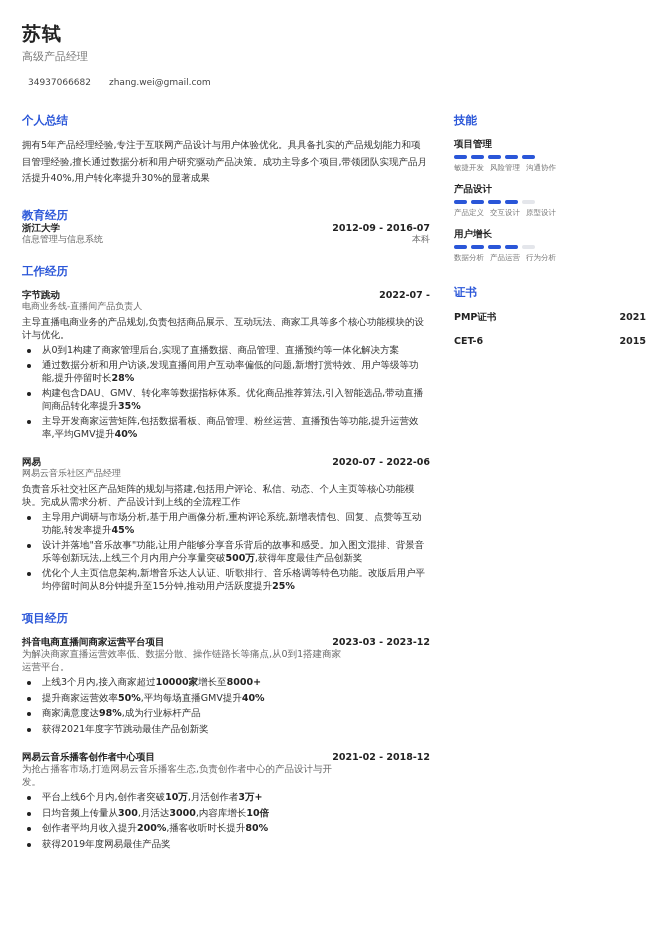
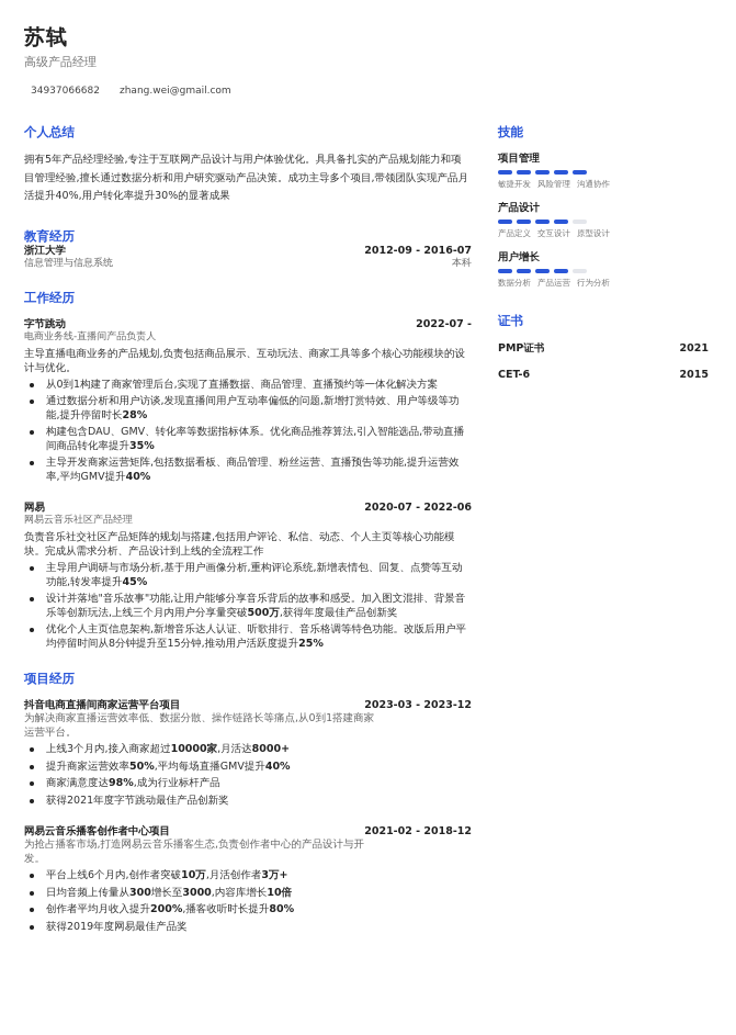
  苏轼
  高级产品经理
  34937066682
  zhang.wei@gmail.com
  个人总结
  拥有5年产品经理经验,专注于互联网产品设计与用户体验优化。具具备扎实的产品规划能力和项目管理经验,擅长通过数据分析和用户研究驱动产品决策。成功主导多个项目,带领团队实现产品月活提升40%,用户转化率提升30%的显著成果
  教育经历
  浙江大学
  2012-09 - 2016-07
  信息管理与信息系统
  本科
  工作经历
  字节跳动
  2022-07 -
  电商业务线-直播间产品负责人
  主导直播电商业务的产品规划,负责包括商品展示、互动玩法、商家工具等多个核心功能模块的设计与优化。
  从0到1构建了商家管理后台,实现了直播数据、商品管理、直播预约等一体化解决方案
  通过数据分析和用户访谈,发现直播间用户互动率偏低的问题,新增打赏特效、用户等级等功能,提升停留时长28%
  构建包含DAU、GMV、转化率等数据指标体系。优化商品推荐算法,引入智能选品,带动直播间商品转化率提升35%
  主导开发商家运营矩阵,包括数据看板、商品管理、粉丝运营、直播预告等功能,提升运营效率,平均GMV提升40%
  网易
  2020-07 - 2022-06
  网易云音乐社区产品经理
  负责音乐社交社区产品矩阵的规划与搭建,包括用户评论、私信、动态、个人主页等核心功能模块。完成从需求分析、产品设计到上线的全流程工作
  主导用户调研与市场分析,基于用户画像分析,重构评论系统,新增表情包、回复、点赞等互动功能,转发率提升45%
  设计并落地"音乐故事"功能,让用户能够分享音乐背后的故事和感受。加入图文混排、背景音乐等创新玩法,上线三个月内用户分享量突破500万,获得年度最佳产品创新奖
  优化个人主页信息架构,新增音乐达人认证、听歌排行、音乐格调等特色功能。改版后用户平均停留时间从8分钟提升至15分钟,推动用户活跃度提升25%
  项目经历
  抖音电商直播间商家运营平台项目
  2023-03 - 2023-12
  为解决商家直播运营效率低、数据分散、操作链路长等痛点,从0到1搭建商家运营平台。
- 上线3个月内,接入商家超过10000家增长至8000+
+ 上线3个月内,接入商家超过10000家,月活达8000+
  提升商家运营效率50%,平均每场直播GMV提升40%
  商家满意度达98%,成为行业标杆产品
  获得2021年度字节跳动最佳产品创新奖
  网易云音乐播客创作者中心项目
  2021-02 - 2018-12
  为抢占播客市场,打造网易云音乐播客生态,负责创作者中心的产品设计与开发。
  平台上线6个月内,创作者突破10万,月活创作者3万+
- 日均音频上传量从300,月活达3000,内容库增长10倍
+ 日均音频上传量从300增长至3000,内容库增长10倍
  创作者平均月收入提升200%,播客收听时长提升80%
  获得2019年度网易最佳产品奖
  技能
  项目管理
  敏捷开发
  风险管理
  沟通协作
  产品设计
  产品定义
  交互设计
  原型设计
  用户增长
  数据分析
  产品运营
  行为分析
  证书
  PMP证书
  2021
  CET-6
  2015
